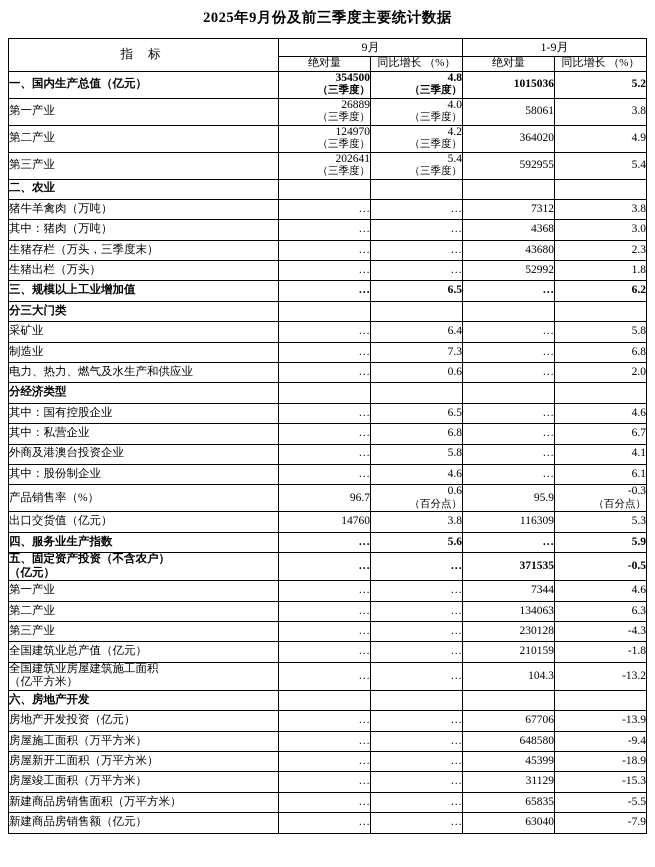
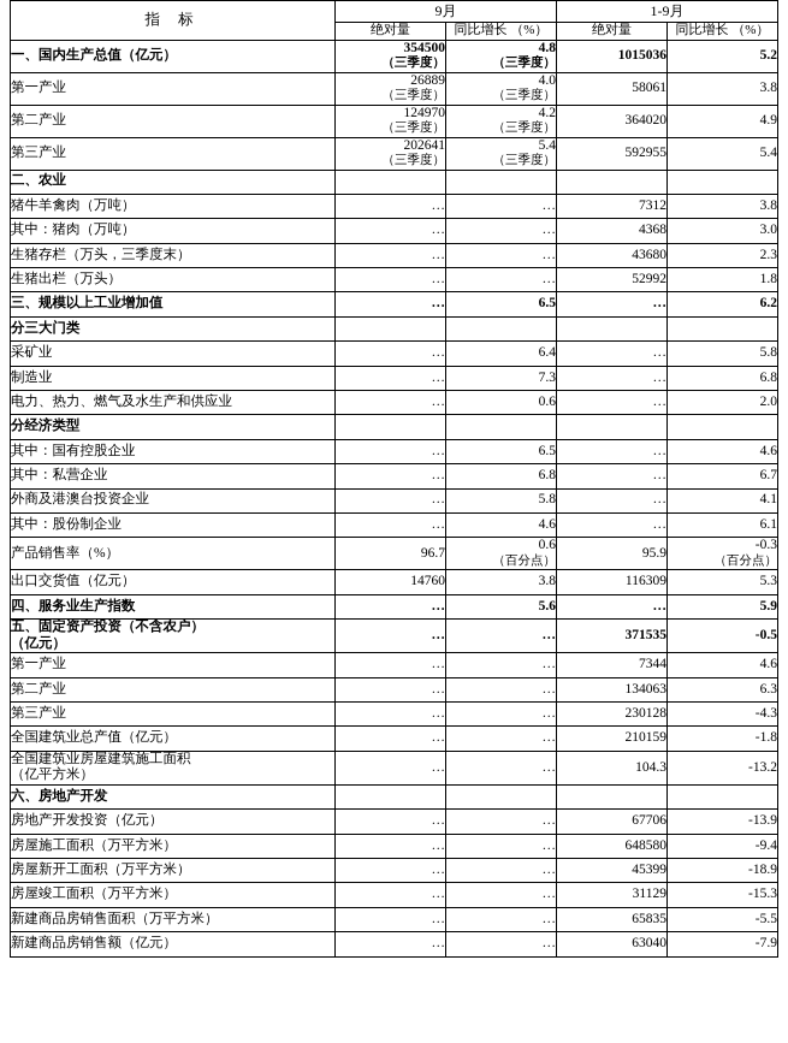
- 2025年9月份及前三季度主要统计数据
  指 标	9月	1-9月
  绝对量	同比增长 （%）	绝对量	同比增长 （%）
  一、国内生产总值（亿元）	354500（三季度）	4.8（三季度）	1015036	5.2
  第一产业	26889（三季度）	4.0（三季度）	58061	3.8
  第二产业	124970（三季度）	4.2（三季度）	364020	4.9
  第三产业	202641（三季度）	5.4（三季度）	592955	5.4
  二、农业
  猪牛羊禽肉（万吨）	…	…	7312	3.8
  其中：猪肉（万吨）	…	…	4368	3.0
  生猪存栏（万头，三季度末）	…	…	43680	2.3
  生猪出栏（万头）	…	…	52992	1.8
  三、规模以上工业增加值	…	6.5	…	6.2
  分三大门类
  采矿业	…	6.4	…	5.8
  制造业	…	7.3	…	6.8
  电力、热力、燃气及水生产和供应业	…	0.6	…	2.0
  分经济类型
  其中：国有控股企业	…	6.5	…	4.6
  其中：私营企业	…	6.8	…	6.7
  外商及港澳台投资企业	…	5.8	…	4.1
  其中：股份制企业	…	4.6	…	6.1
  产品销售率（%）	96.7	0.6（百分点）	95.9	-0.3（百分点）
  出口交货值（亿元）	14760	3.8	116309	5.3
  四、服务业生产指数	…	5.6	…	5.9
  五、固定资产投资（不含农户） （亿元）	…	…	371535	-0.5
  第一产业	…	…	7344	4.6
  第二产业	…	…	134063	6.3
  第三产业	…	…	230128	-4.3
  全国建筑业总产值（亿元）	…	…	210159	-1.8
  全国建筑业房屋建筑施工面积 （亿平方米）	…	…	104.3	-13.2
  六、房地产开发
  房地产开发投资（亿元）	…	…	67706	-13.9
  房屋施工面积（万平方米）	…	…	648580	-9.4
  房屋新开工面积（万平方米）	…	…	45399	-18.9
  房屋竣工面积（万平方米）	…	…	31129	-15.3
  新建商品房销售面积（万平方米）	…	…	65835	-5.5
  新建商品房销售额（亿元）	…	…	63040	-7.9
